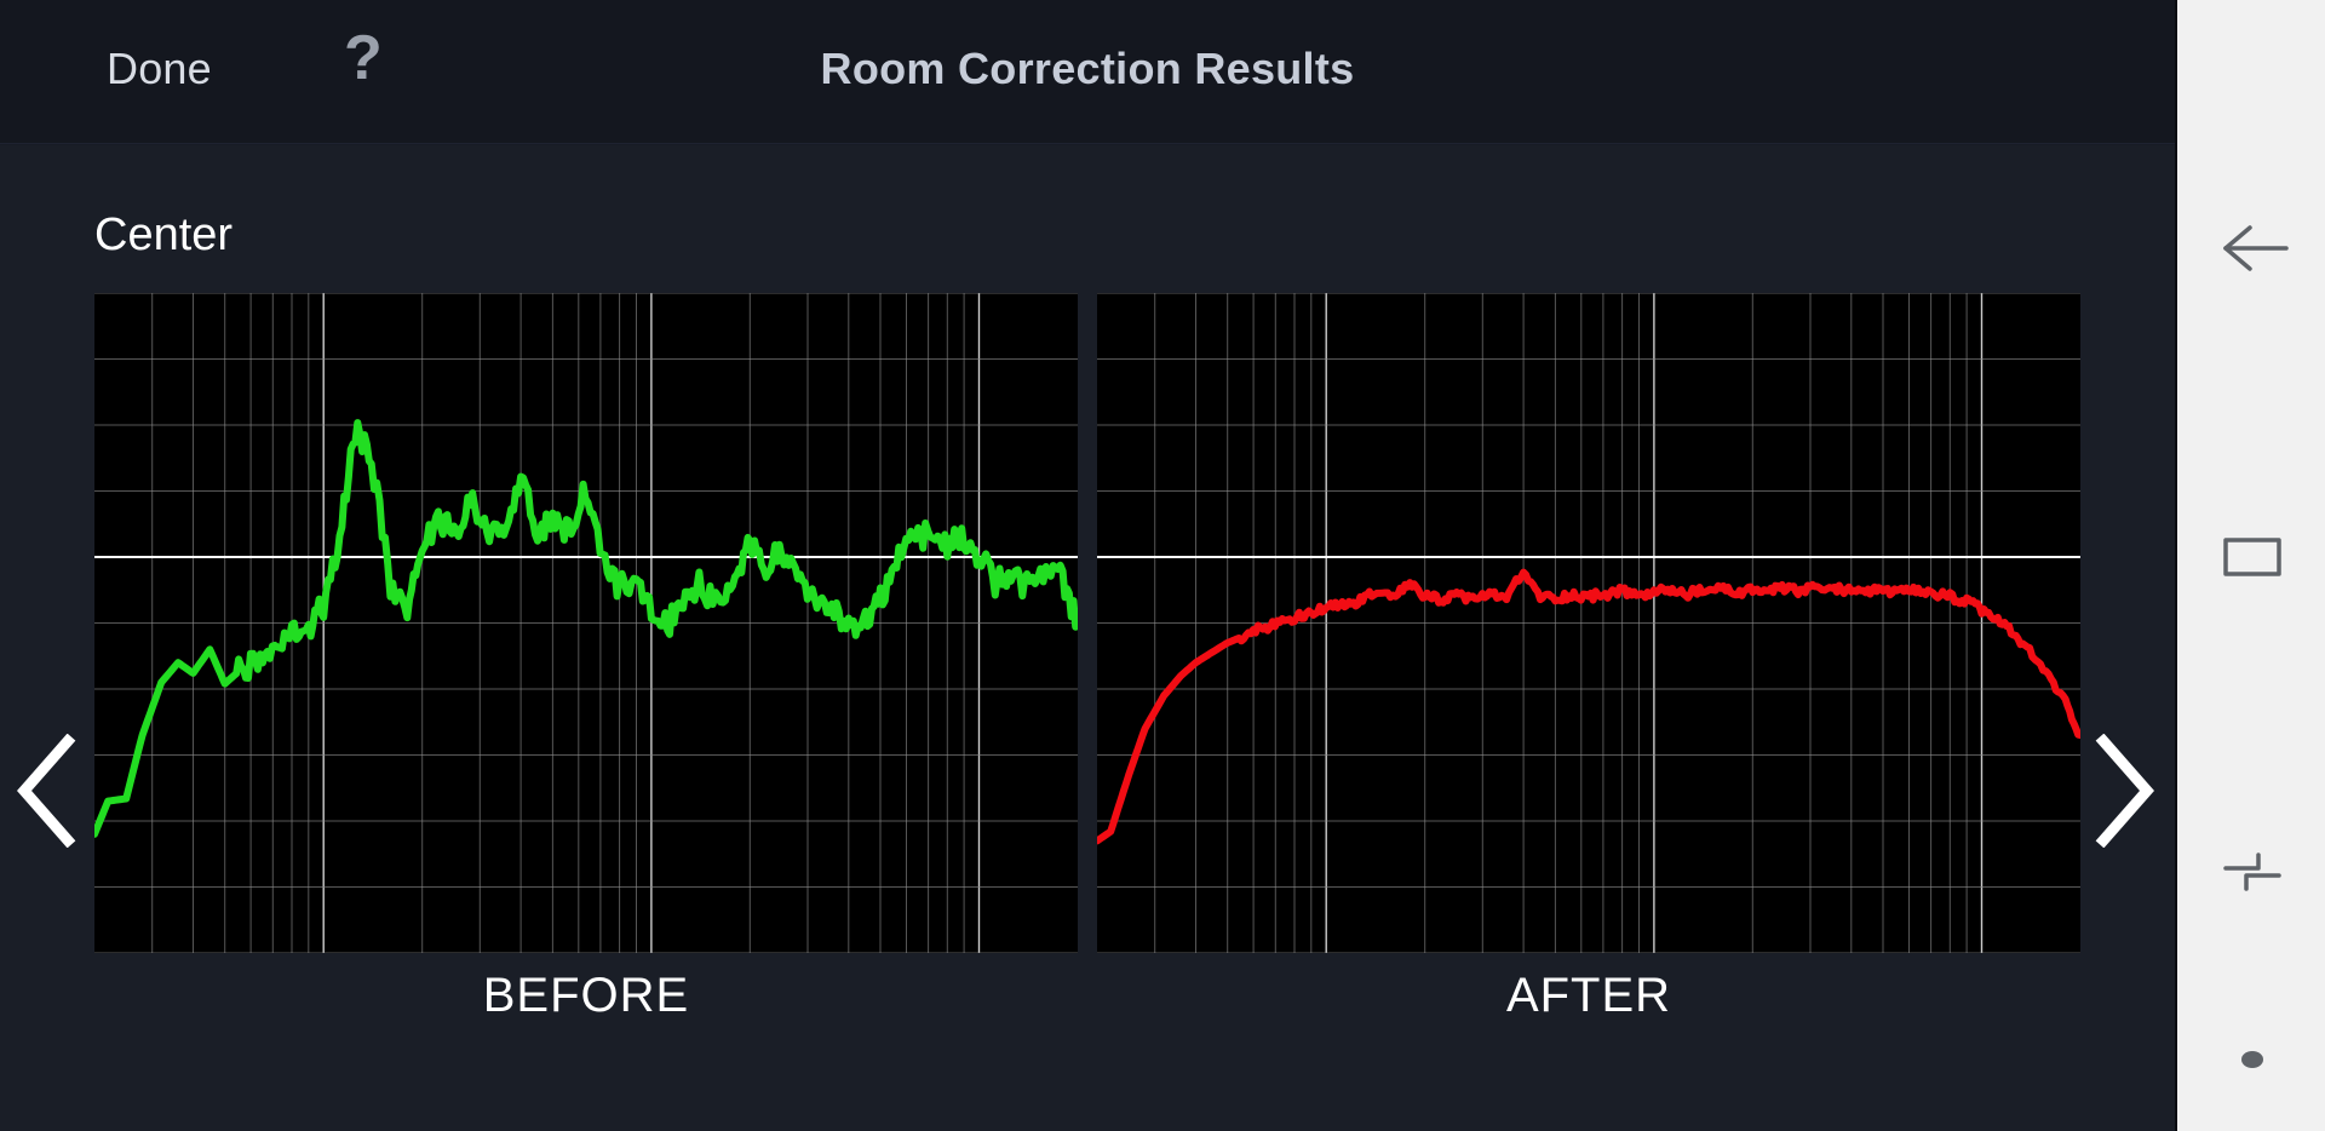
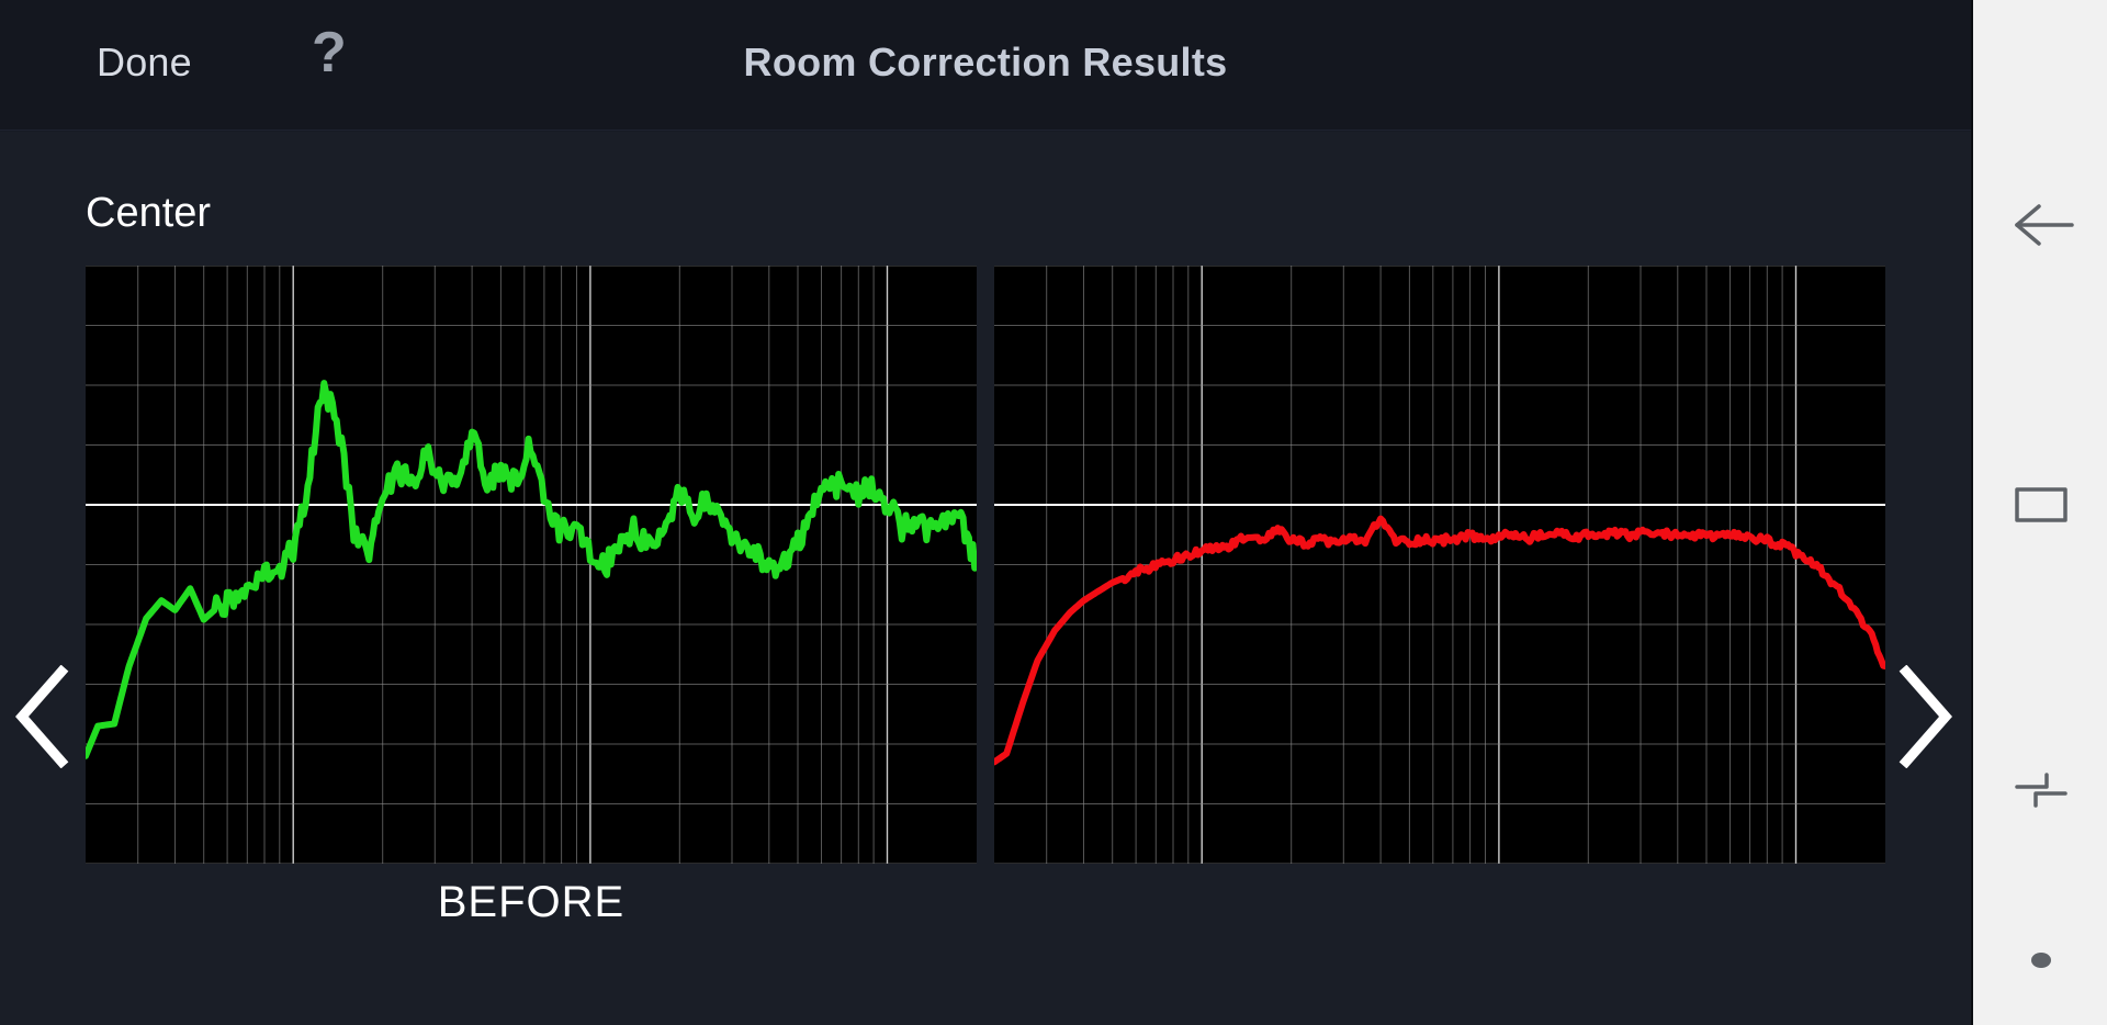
  Done
  ?
  Room Correction Results
  Center
  BEFORE
- AFTER
